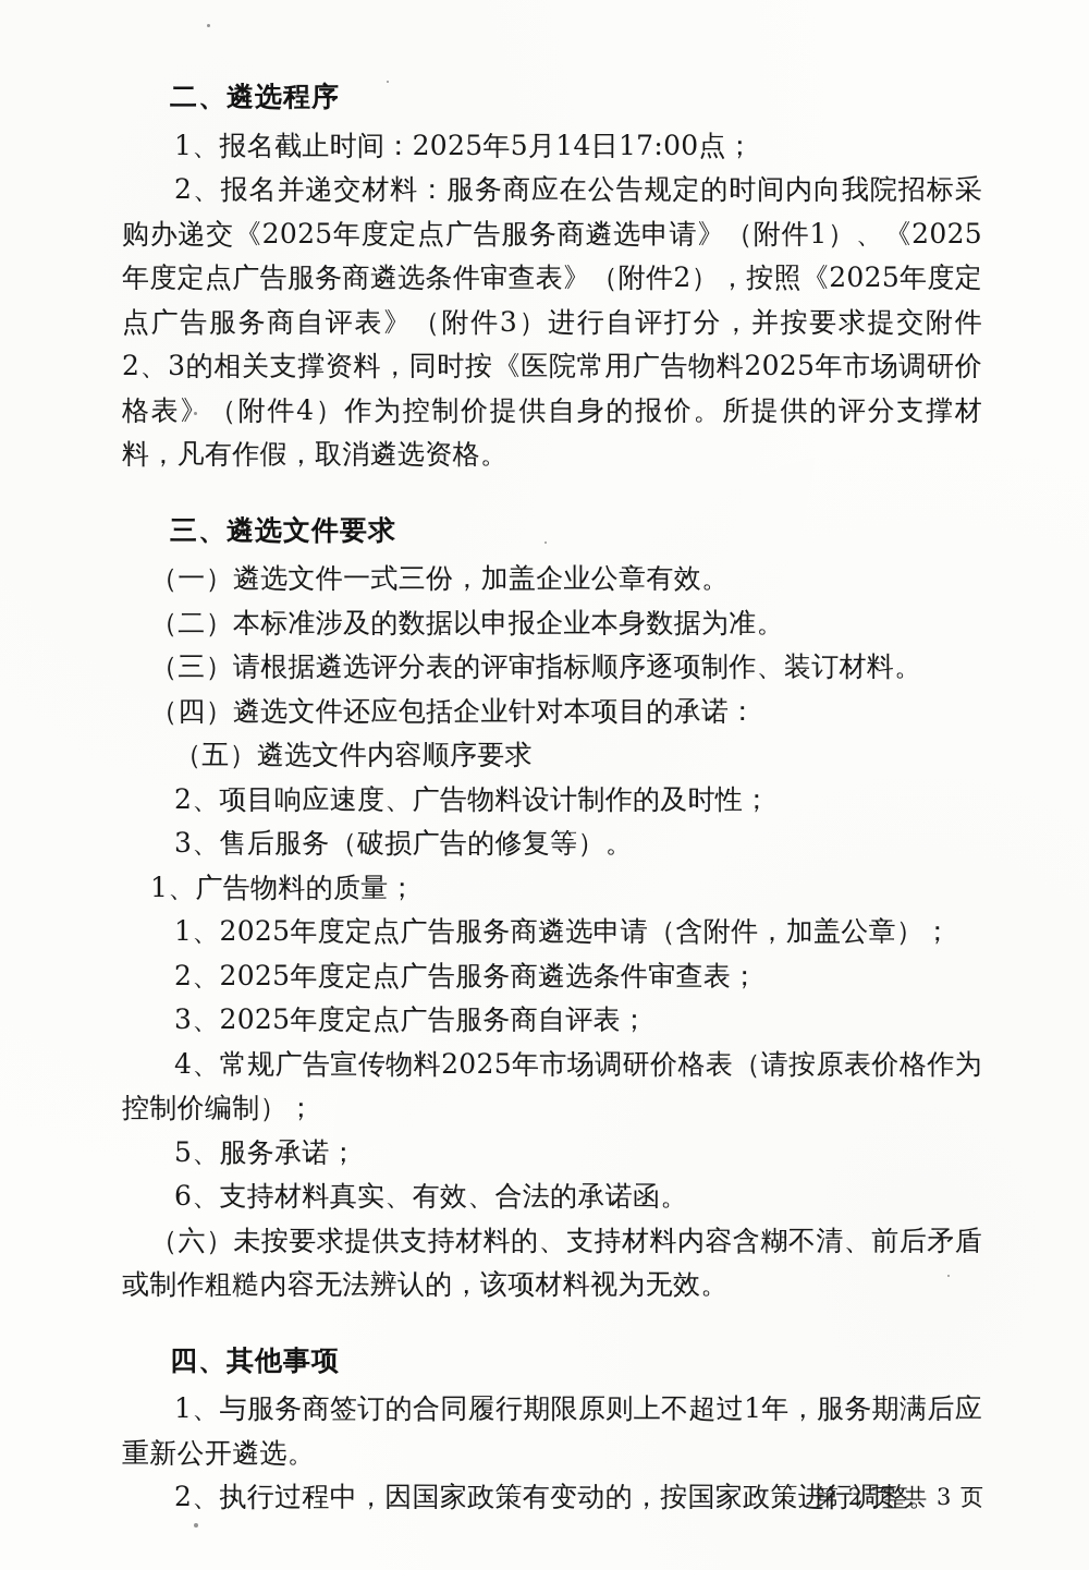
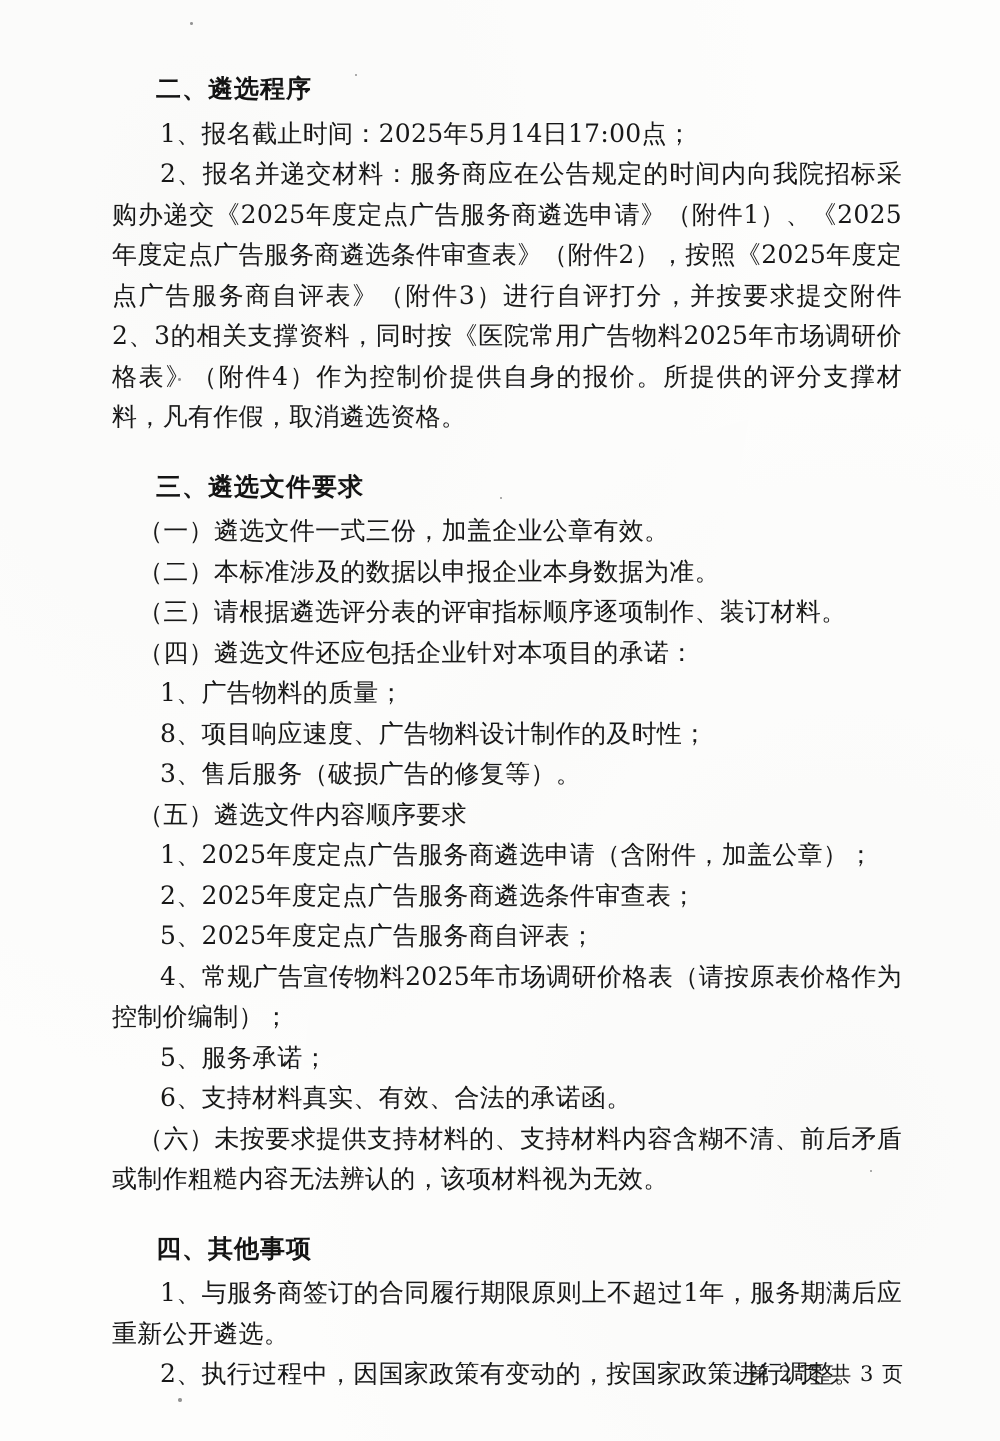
  二、遴选程序
  1、报名截止时间：2025年5月14日17:00点；
  2、报名并递交材料：服务商应在公告规定的时间内向我院招标采购办递交《2025年度定点广告服务商遴选申请》（附件1）、《2025年度定点广告服务商遴选条件审查表》（附件2），按照《2025年度定点广告服务商自评表》（附件3）进行自评打分，并按要求提交附件2、3的相关支撑资料，同时按《医院常用广告物料2025年市场调研价格表》（附件4）作为控制价提供自身的报价。所提供的评分支撑材料，凡有作假，取消遴选资格。
  三、遴选文件要求
  （一）遴选文件一式三份，加盖企业公章有效。
  （二）本标准涉及的数据以申报企业本身数据为准。
  （三）请根据遴选评分表的评审指标顺序逐项制作、装订材料。
  （四）遴选文件还应包括企业针对本项目的承诺：
- （五）遴选文件内容顺序要求
+ 1、广告物料的质量；
- 2、项目响应速度、广告物料设计制作的及时性；
+ 8、项目响应速度、广告物料设计制作的及时性；
  3、售后服务（破损广告的修复等）。
- 1、广告物料的质量；
+ （五）遴选文件内容顺序要求
  1、2025年度定点广告服务商遴选申请（含附件，加盖公章）；
  2、2025年度定点广告服务商遴选条件审查表；
- 3、2025年度定点广告服务商自评表；
+ 5、2025年度定点广告服务商自评表；
  4、常规广告宣传物料2025年市场调研价格表（请按原表价格作为控制价编制）；
  5、服务承诺；
  6、支持材料真实、有效、合法的承诺函。
  （六）未按要求提供支持材料的、支持材料内容含糊不清、前后矛盾或制作粗糙内容无法辨认的，该项材料视为无效。
  四、其他事项
  1、与服务商签订的合同履行期限原则上不超过1年，服务期满后应重新公开遴选。
  2、执行过程中，因国家政策有变动的，按国家政策进行调整。
  第 2 页 共 3 页
